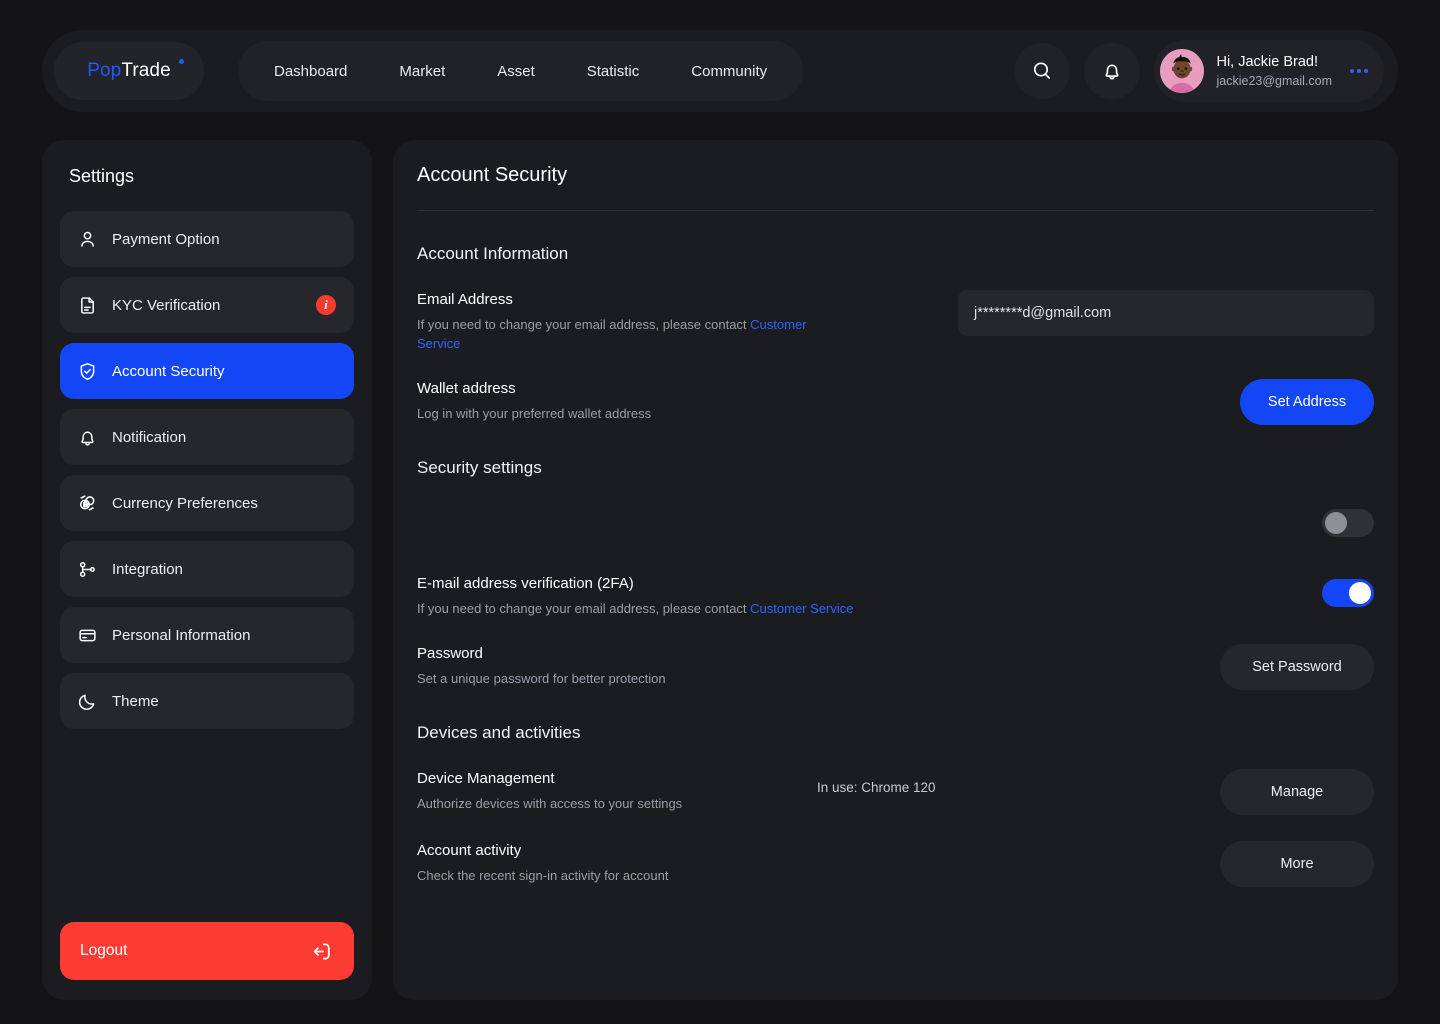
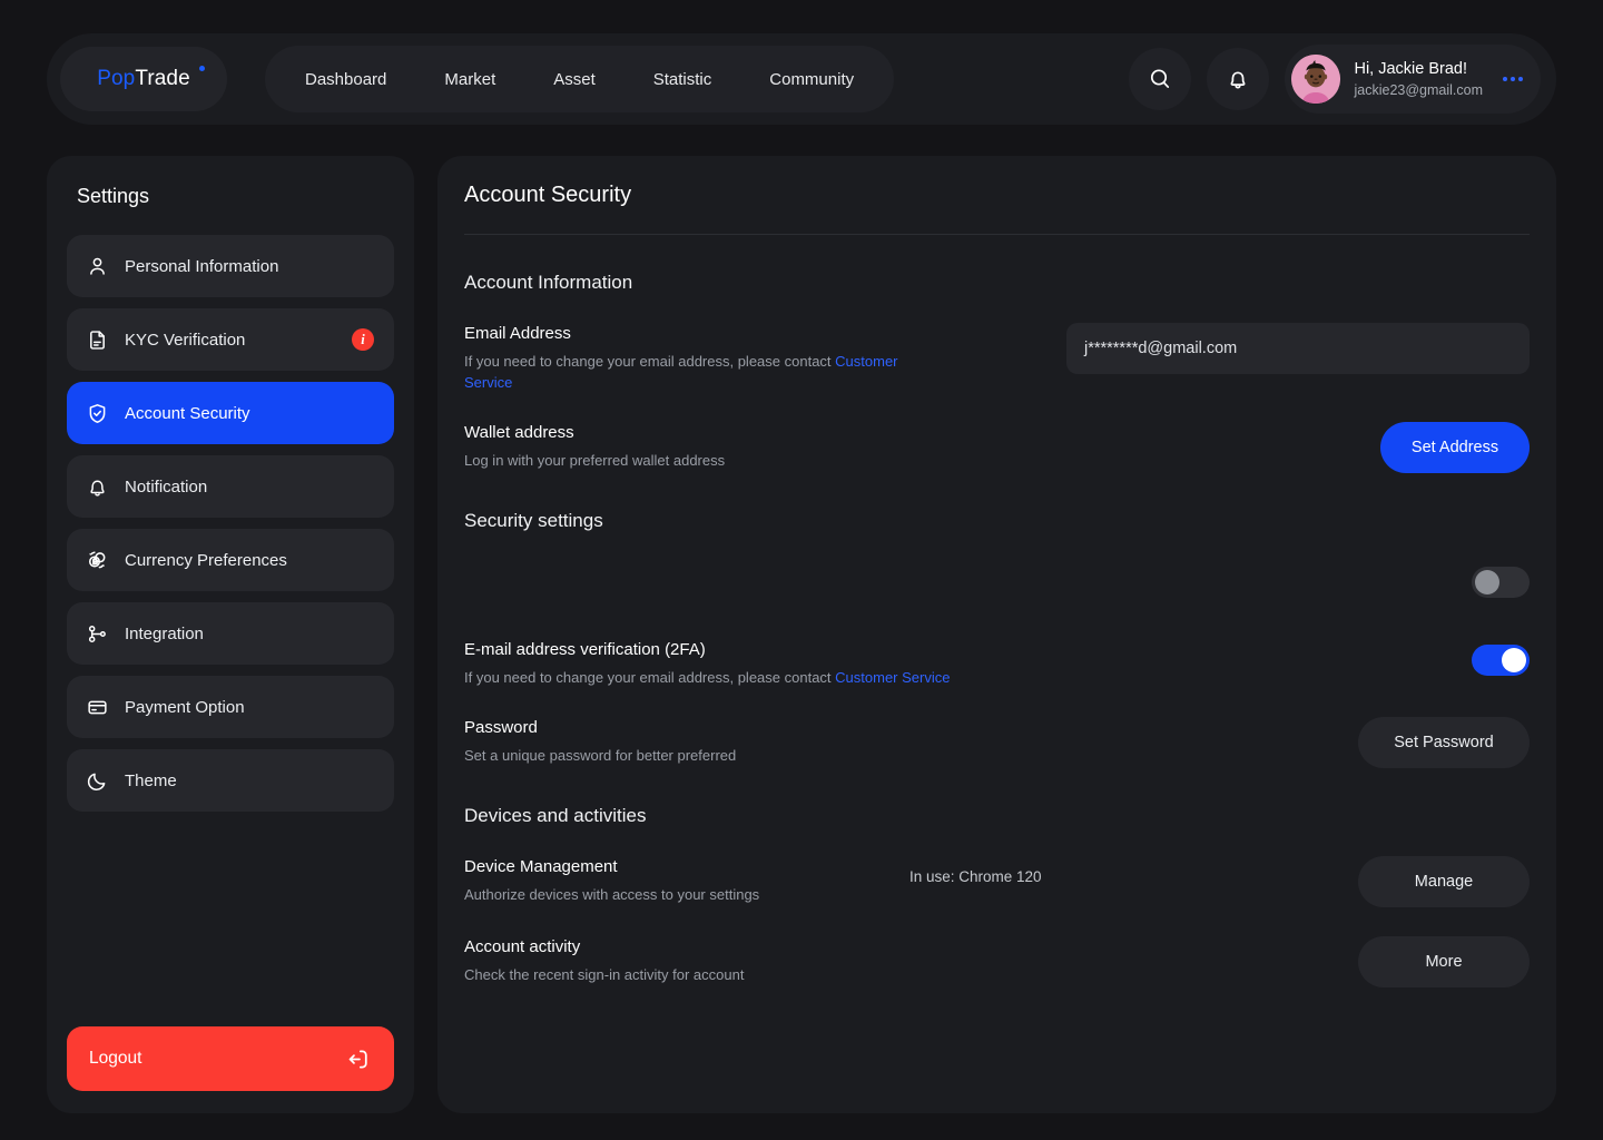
  PopTrade
  Dashboard
  Market
  Asset
  Statistic
  Community
  Hi, Jackie Brad!
  jackie23@gmail.com
  Settings
- Payment Option
+ Personal Information
  KYC Verification
  i
  Account Security
  Notification
  Currency Preferences
  Integration
- Personal Information
+ Payment Option
  Theme
  Logout
  Account Security
  Account Information
  Email Address
  If you need to change your email address, please contact Customer Service
  j********d@gmail.com
  Wallet address
  Log in with your preferred wallet address
  Set Address
  Security settings
  E-mail address verification (2FA)
  If you need to change your email address, please contact Customer Service
  Password
- Set a unique password for better protection
+ Set a unique password for better preferred
  Set Password
  Devices and activities
  Device Management
  Authorize devices with access to your settings
  In use: Chrome 120
  Manage
  Account activity
  Check the recent sign-in activity for account
  More
